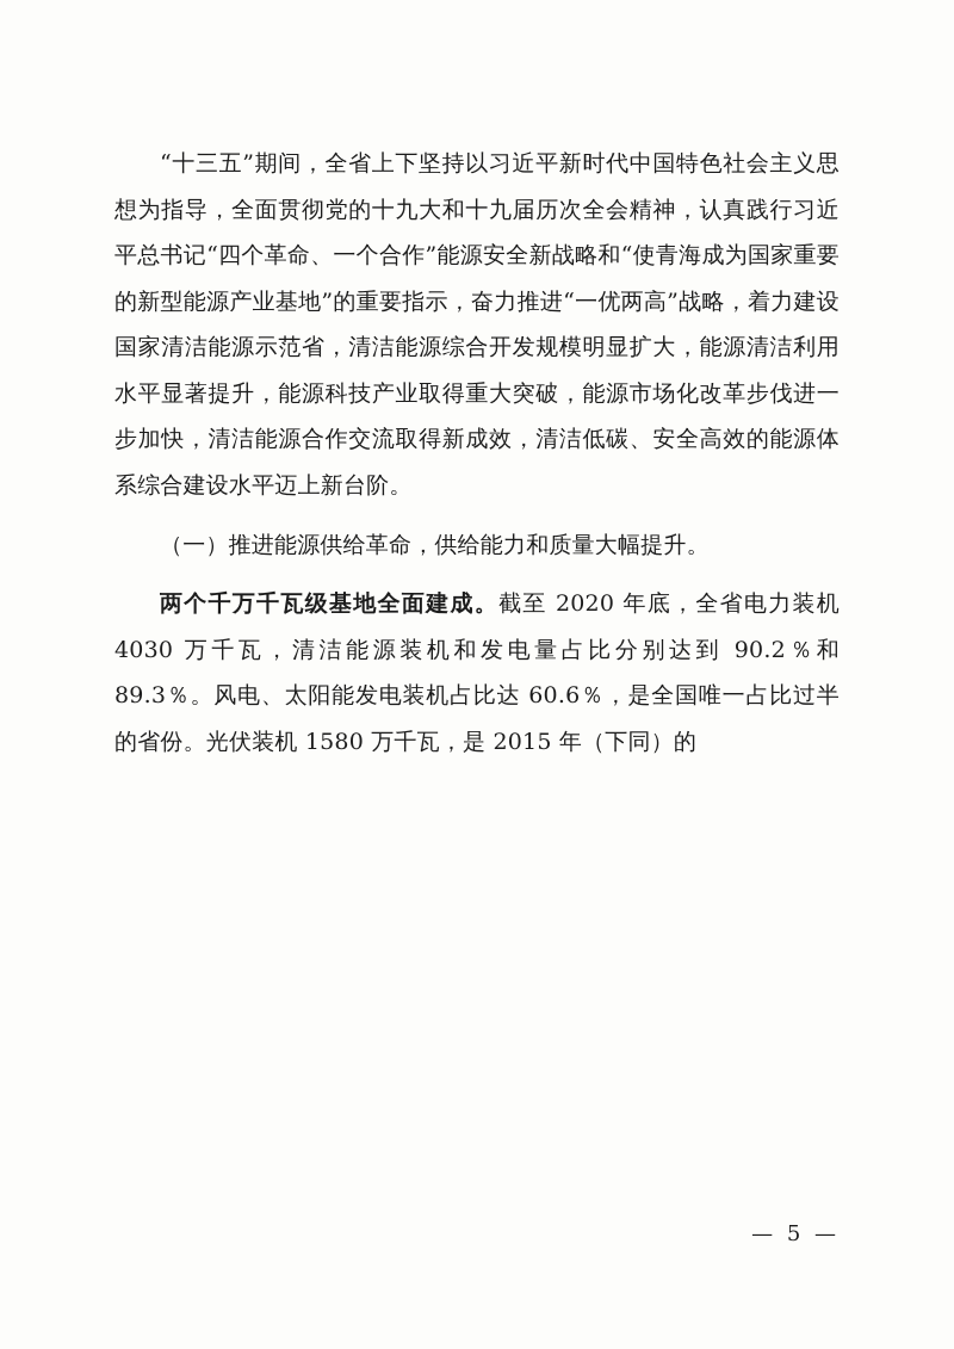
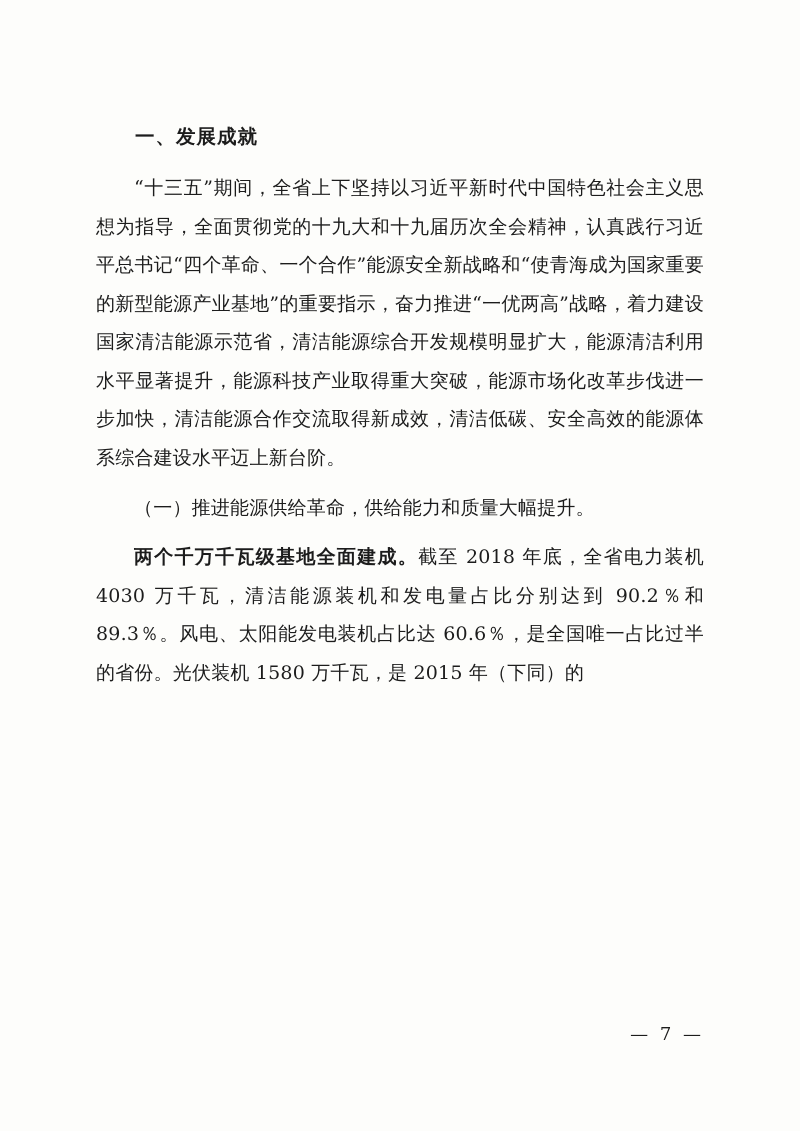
+ 一、发展成就
  “十三五”期间，全省上下坚持以习近平新时代中国特色社会主义思想为指导，全面贯彻党的十九大和十九届历次全会精神，认真践行习近平总书记“四个革命、一个合作”能源安全新战略和“使青海成为国家重要的新型能源产业基地”的重要指示，奋力推进“一优两高”战略，着力建设国家清洁能源示范省，清洁能源综合开发规模明显扩大，能源清洁利用水平显著提升，能源科技产业取得重大突破，能源市场化改革步伐进一步加快，清洁能源合作交流取得新成效，清洁低碳、安全高效的能源体系综合建设水平迈上新台阶。
  （一）推进能源供给革命，供给能力和质量大幅提升。
- 两个千万千瓦级基地全面建成。截至 2020 年底，全省电力装机 4030 万千瓦，清洁能源装机和发电量占比分别达到 90.2％和 89.3％。风电、太阳能发电装机占比达 60.6％，是全国唯一占比过半的省份。光伏装机 1580 万千瓦，是 2015 年（下同）的
+ 两个千万千瓦级基地全面建成。截至 2018 年底，全省电力装机 4030 万千瓦，清洁能源装机和发电量占比分别达到 90.2％和 89.3％。风电、太阳能发电装机占比达 60.6％，是全国唯一占比过半的省份。光伏装机 1580 万千瓦，是 2015 年（下同）的
- — 5 —
+ — 7 —
